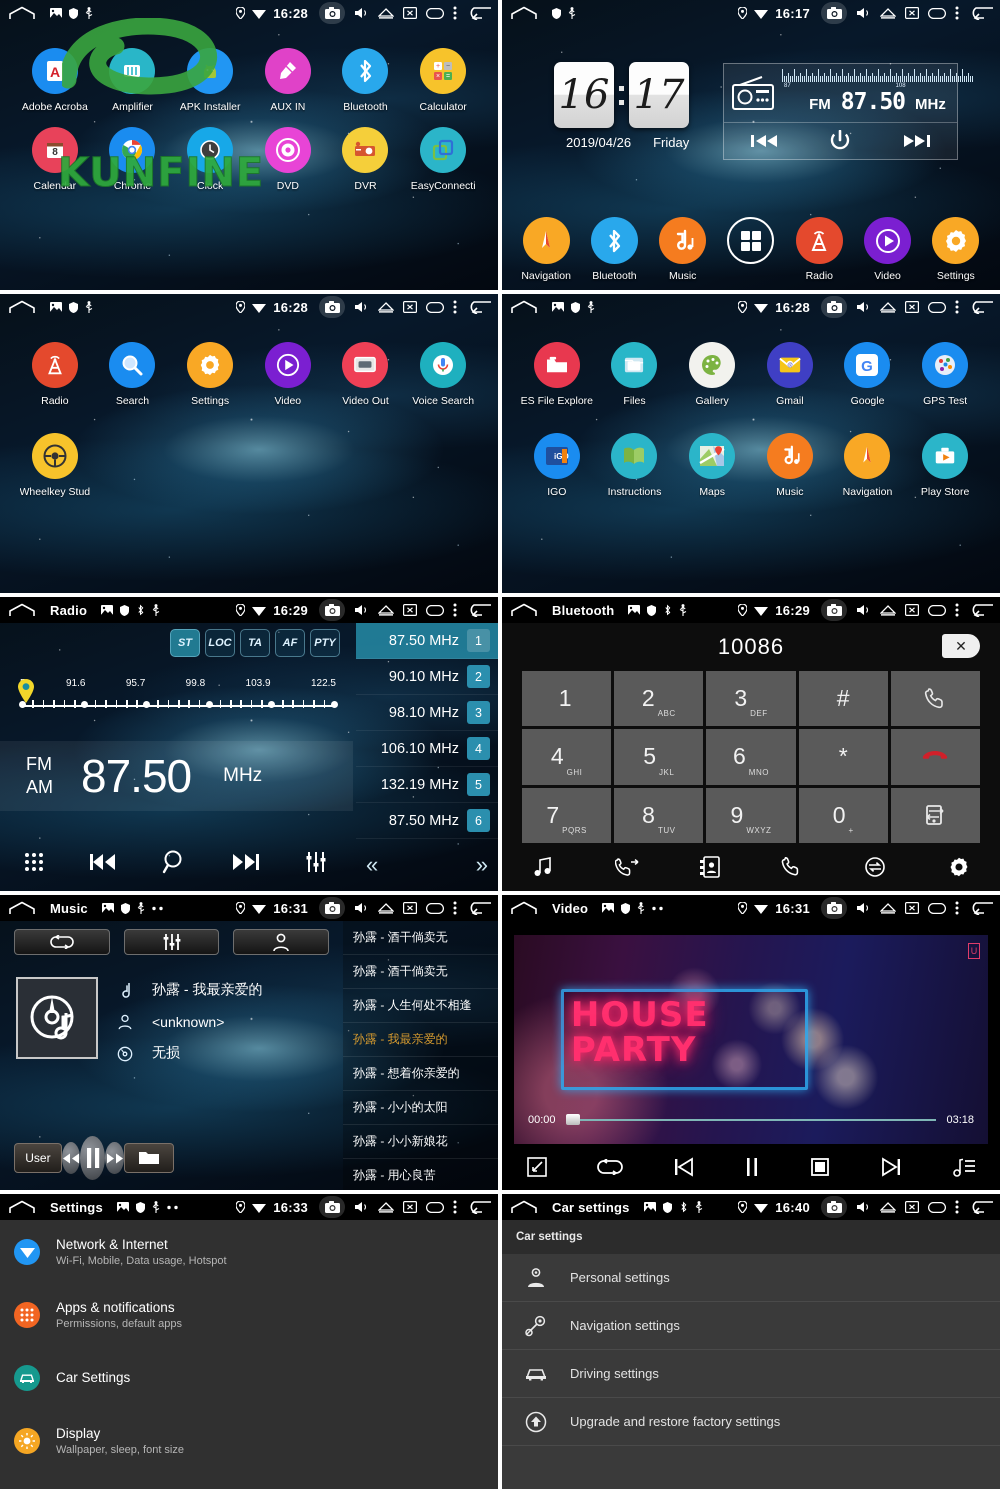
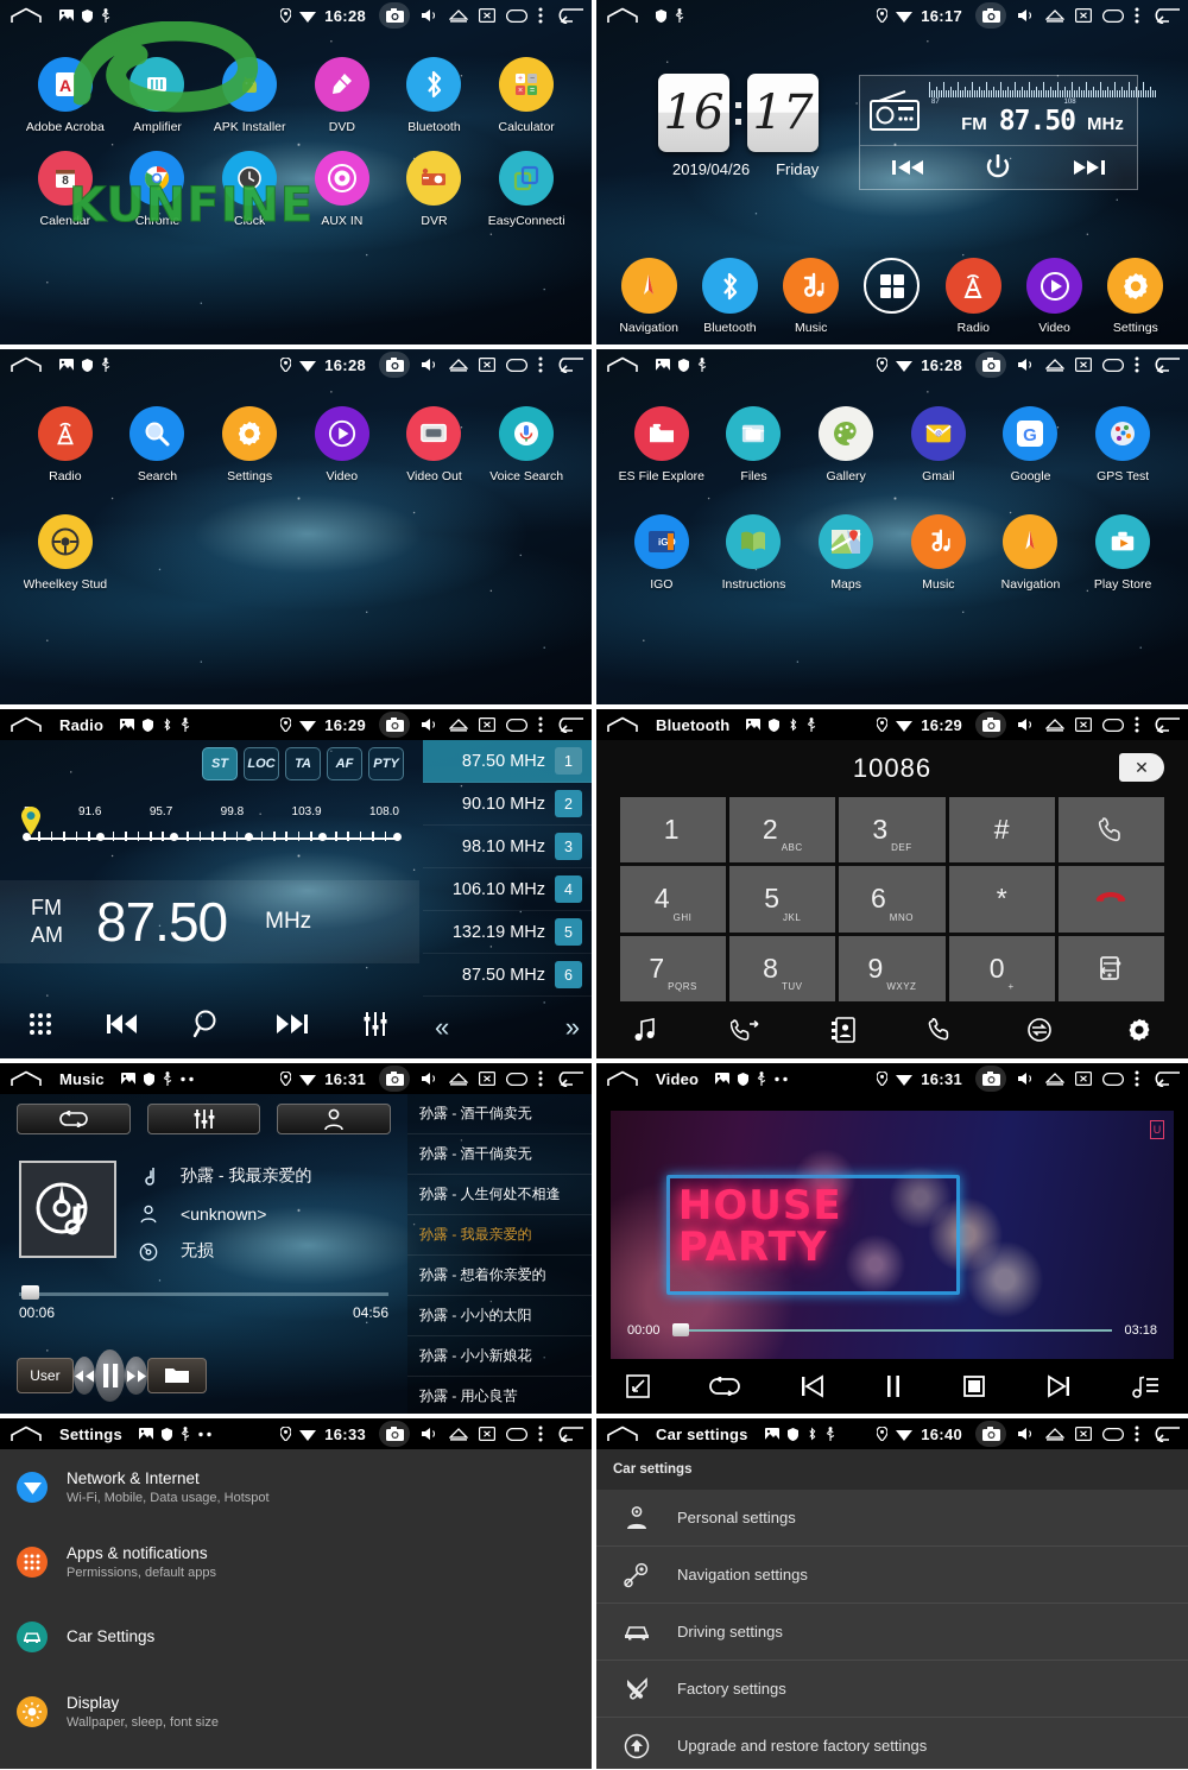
  16:28
  A
  Adobe Acroba
  Amplifier
  APK Installer
- AUX IN
+ DVD
  Bluetooth
  Calculator
  8
  Calendar
  Chrome
  Clock
- DVD
+ AUX IN
  DVR
  EasyConnecti
  KUNFINE
  16:17
  16
  17
  2019/04/26
  Friday
  FM
  87.50
  MHz
  Navigation
  Bluetooth
  Music
  Radio
  Video
  Settings
  16:28
  Radio
  Search
  Settings
  Video
  Video Out
  Voice Search
  Wheelkey Stud
  16:28
  ES File Explore
  Files
  Gallery
  Gmail
  G
  Google
  GPS Test
  IGO
  Instructions
  Maps
  Music
  Navigation
  Play Store
  Radio
  16:29
  ST
  LOC
  TA
  AF
  PTY
  91.6
  95.7
  99.8
  103.9
- 122.5
+ 108.0
  FM
  AM
  87.50
  MHz
  87.50 MHz
  1
  90.10 MHz
  2
  98.10 MHz
  3
  106.10 MHz
  4
  132.19 MHz
  5
  87.50 MHz
  6
  «
  »
  Bluetooth
  16:29
  10086
  ✕
  1
  2
  ABC
  3
  DEF
  #
  4
  GHI
  5
  JKL
  6
  MNO
  *
  7
  PQRS
  8
  TUV
  9
  WXYZ
  0
  +
  Music
  16:31
  孙露 - 我最亲爱的
  <unknown>
  无损
+ 00:06
+ 04:56
  User
  孙露 - 酒干倘卖无
  孙露 - 酒干倘卖无
  孙露 - 人生何处不相逢
  孙露 - 我最亲爱的
  孙露 - 想着你亲爱的
  孙露 - 小小的太阳
  孙露 - 小小新娘花
  孙露 - 用心良苦
  Video
  16:31
  HOUSE
  PARTY
  U
  00:00
  03:18
  Settings
  16:33
  Network & Internet
  Wi-Fi, Mobile, Data usage, Hotspot
  Apps & notifications
  Permissions, default apps
  Car Settings
  Display
  Wallpaper, sleep, font size
  Car settings
  16:40
  Car settings
  Personal settings
  Navigation settings
  Driving settings
+ Factory settings
  Upgrade and restore factory settings
